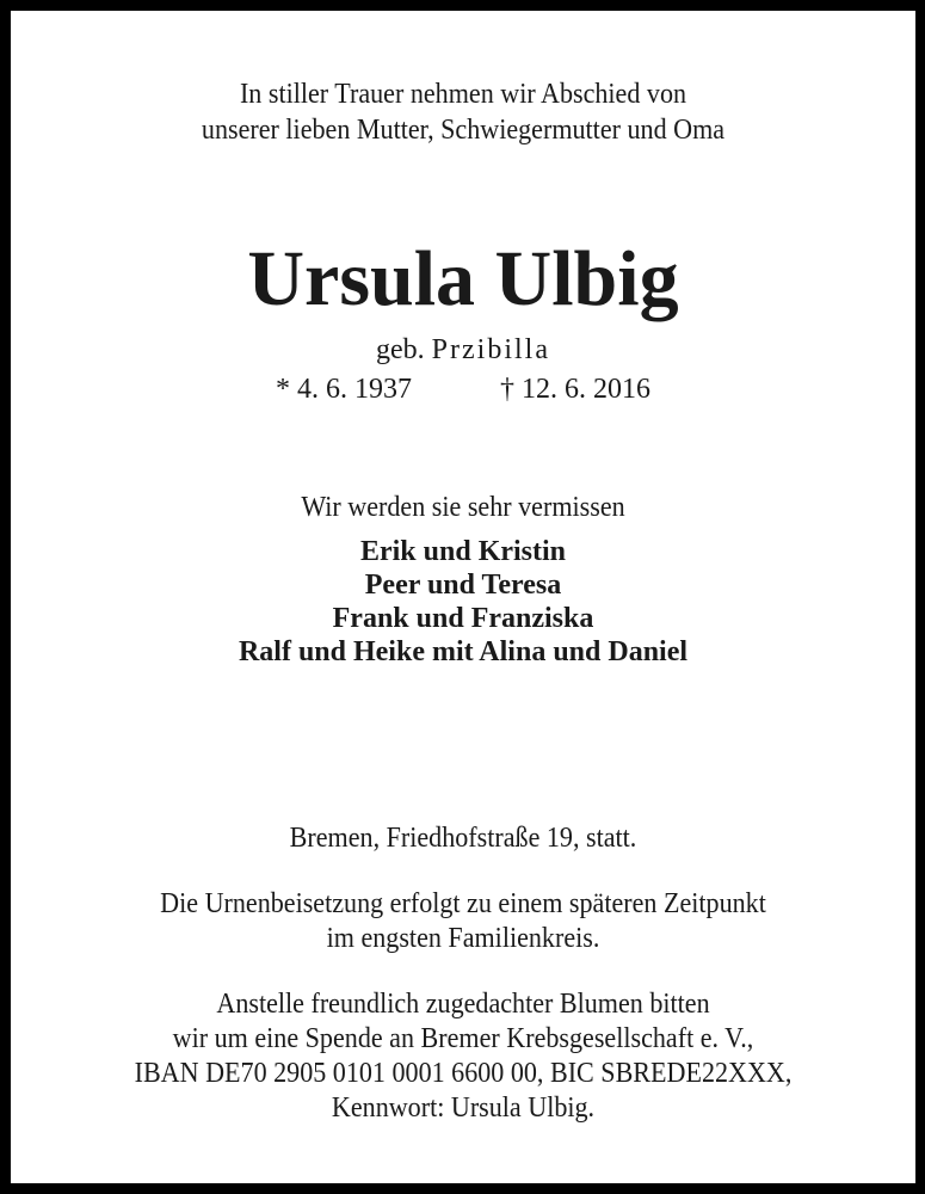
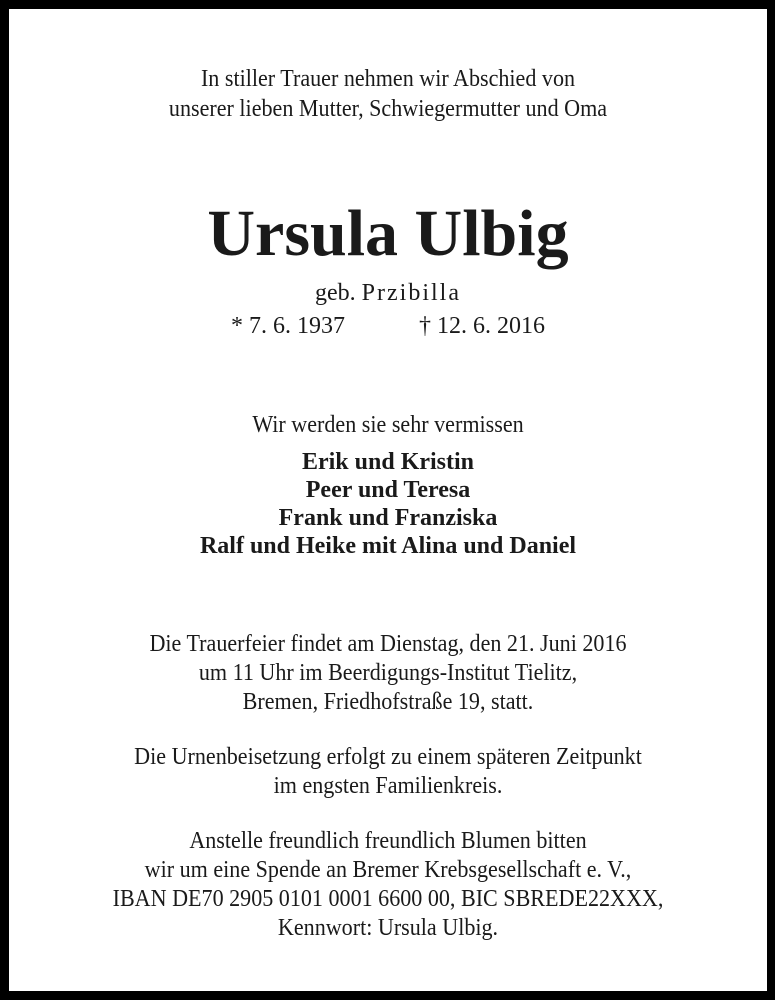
  In stiller Trauer nehmen wir Abschied von
  unserer lieben Mutter, Schwiegermutter und Oma
  Ursula Ulbig
  geb. Przibilla
- * 4. 6. 1937 † 12. 6. 2016
+ * 7. 6. 1937 † 12. 6. 2016
  Wir werden sie sehr vermissen
  Erik und Kristin
  Peer und Teresa
  Frank und Franziska
  Ralf und Heike mit Alina und Daniel
+ Die Trauerfeier findet am Dienstag, den 21. Juni 2016
+ um 11 Uhr im Beerdigungs-Institut Tielitz,
  Bremen, Friedhofstraße 19, statt.
  Die Urnenbeisetzung erfolgt zu einem späteren Zeitpunkt
  im engsten Familienkreis.
- Anstelle freundlich zugedachter Blumen bitten
+ Anstelle freundlich freundlich Blumen bitten
  wir um eine Spende an Bremer Krebsgesellschaft e. V.,
  IBAN DE70 2905 0101 0001 6600 00, BIC SBREDE22XXX,
  Kennwort: Ursula Ulbig.
